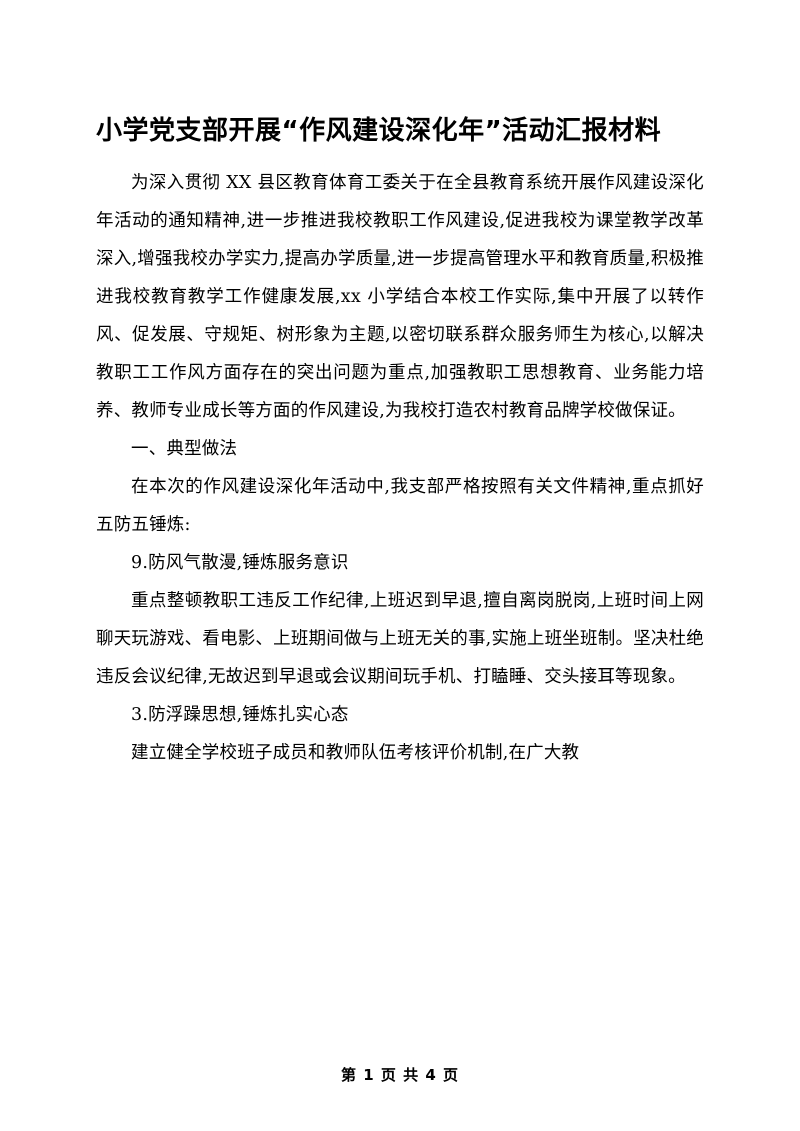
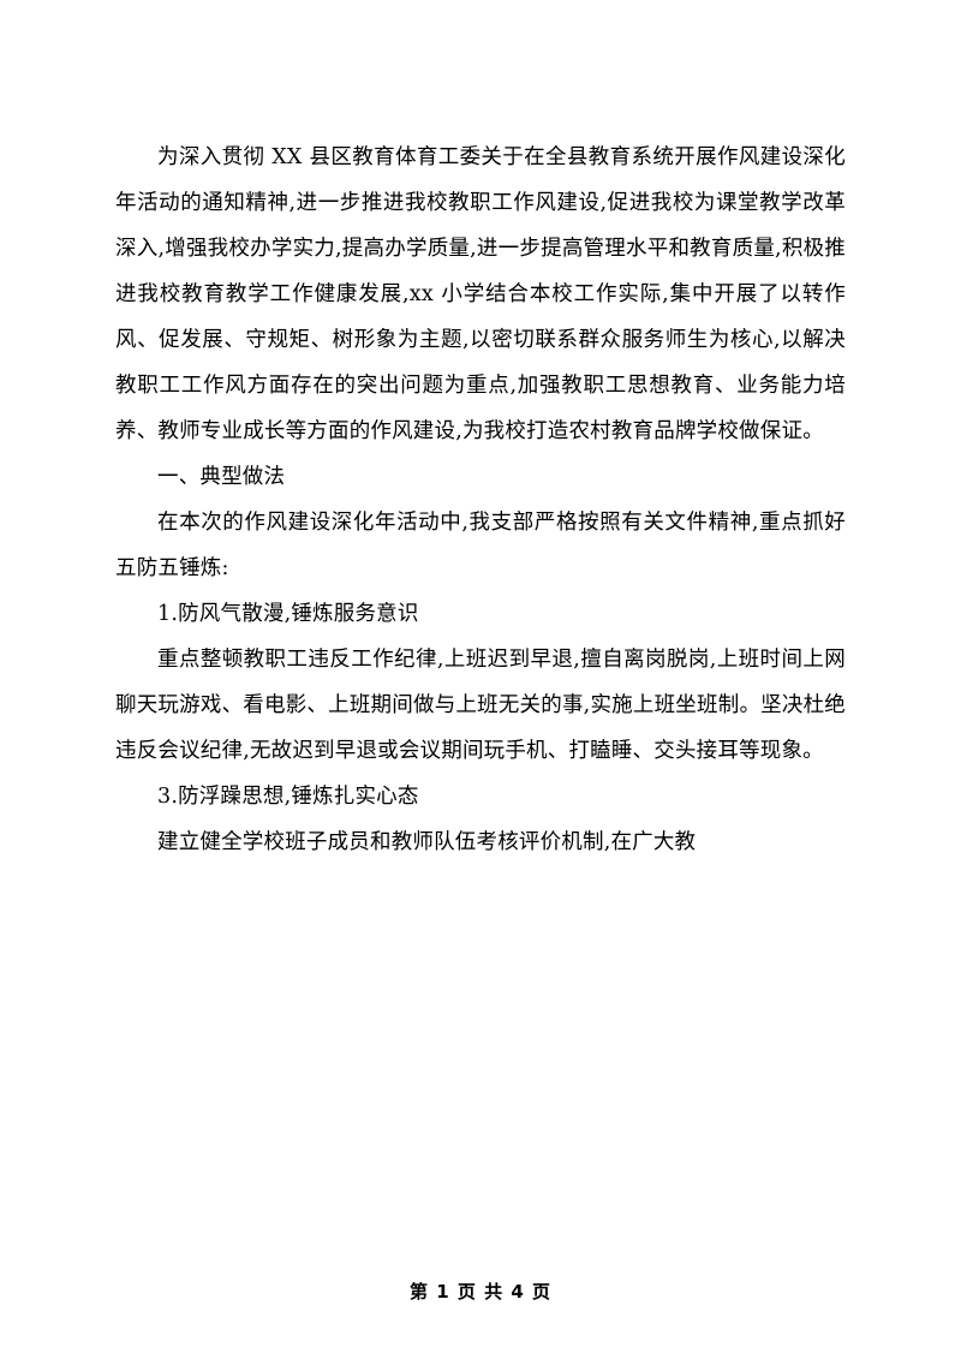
- 小学党支部开展“作风建设深化年”活动汇报材料
  为深入贯彻 XX 县区教育体育工委关于在全县教育系统开展作风建设深化年活动的通知精神,进一步推进我校教职工作风建设,促进我校为课堂教学改革深入,增强我校办学实力,提高办学质量,进一步提高管理水平和教育质量,积极推进我校教育教学工作健康发展,xx 小学结合本校工作实际,集中开展了以转作风、促发展、守规矩、树形象为主题,以密切联系群众服务师生为核心,以解决教职工工作风方面存在的突出问题为重点,加强教职工思想教育、业务能力培养、教师专业成长等方面的作风建设,为我校打造农村教育品牌学校做保证。
  一、典型做法
  在本次的作风建设深化年活动中,我支部严格按照有关文件精神,重点抓好五防五锤炼:
- 9.防风气散漫,锤炼服务意识
+ 1.防风气散漫,锤炼服务意识
  重点整顿教职工违反工作纪律,上班迟到早退,擅自离岗脱岗,上班时间上网聊天玩游戏、看电影、上班期间做与上班无关的事,实施上班坐班制。坚决杜绝违反会议纪律,无故迟到早退或会议期间玩手机、打瞌睡、交头接耳等现象。
  3.防浮躁思想,锤炼扎实心态
  建立健全学校班子成员和教师队伍考核评价机制,在广大教
  第 1 页 共 4 页
